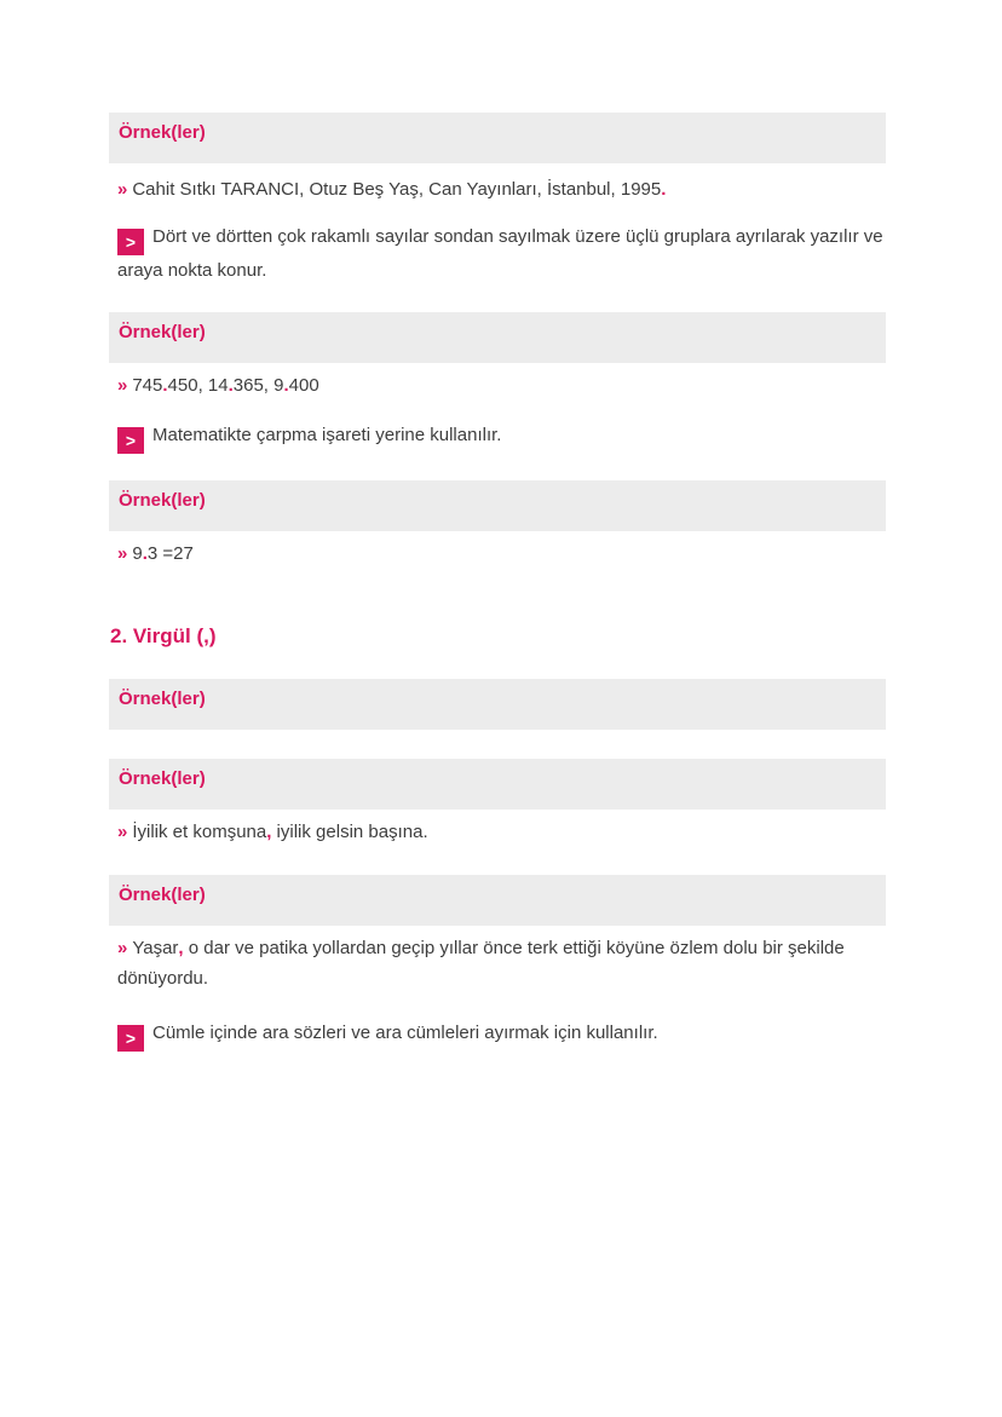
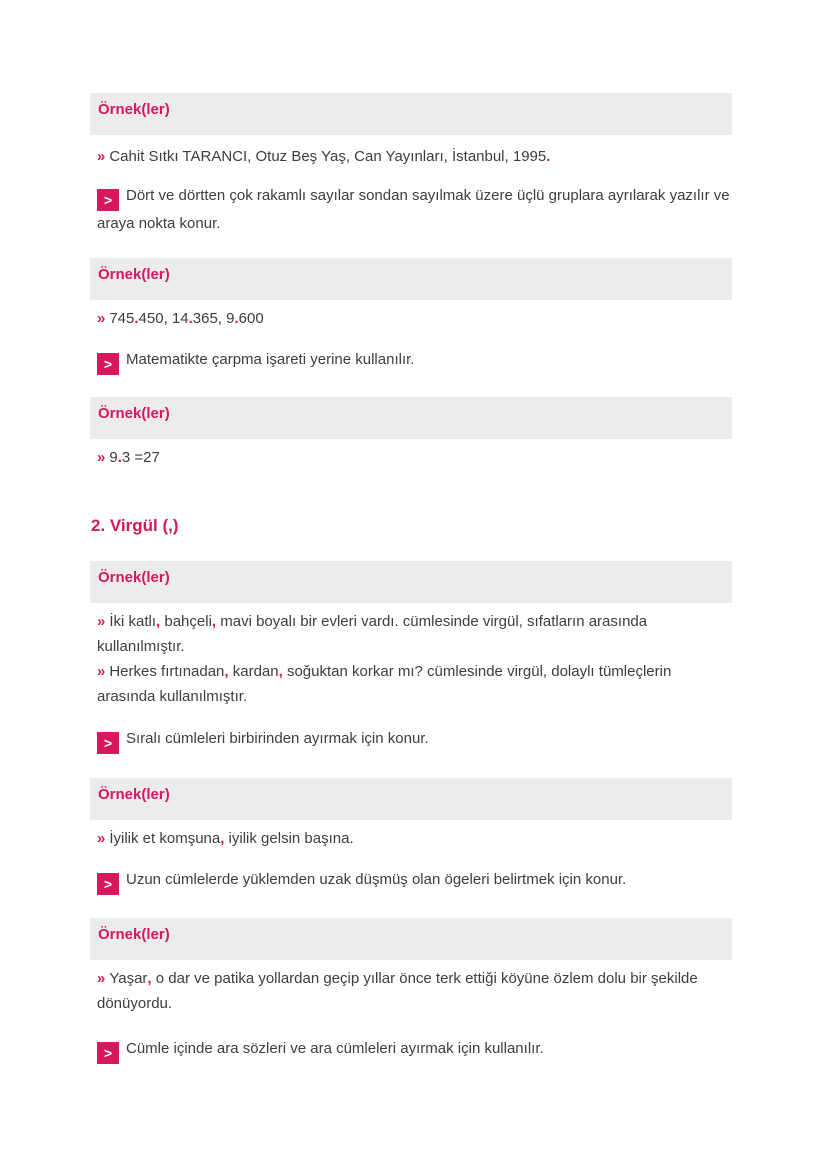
  Örnek(ler)
  » Cahit Sıtkı TARANCI, Otuz Beş Yaş, Can Yayınları, İstanbul, 1995.
  > Dört ve dörtten çok rakamlı sayılar sondan sayılmak üzere üçlü gruplara ayrılarak yazılır ve araya nokta konur.
  Örnek(ler)
- » 745.450, 14.365, 9.400
+ » 745.450, 14.365, 9.600
  > Matematikte çarpma işareti yerine kullanılır.
  Örnek(ler)
  » 9.3 =27
  2. Virgül (,)
  Örnek(ler)
+ » İki katlı, bahçeli, mavi boyalı bir evleri vardı. cümlesinde virgül, sıfatların arasında kullanılmıştır.
+ » Herkes fırtınadan, kardan, soğuktan korkar mı? cümlesinde virgül, dolaylı tümleçlerin arasında kullanılmıştır.
+ > Sıralı cümleleri birbirinden ayırmak için konur.
  Örnek(ler)
  » İyilik et komşuna, iyilik gelsin başına.
+ > Uzun cümlelerde yüklemden uzak düşmüş olan ögeleri belirtmek için konur.
  Örnek(ler)
  » Yaşar, o dar ve patika yollardan geçip yıllar önce terk ettiği köyüne özlem dolu bir şekilde dönüyordu.
  > Cümle içinde ara sözleri ve ara cümleleri ayırmak için kullanılır.
